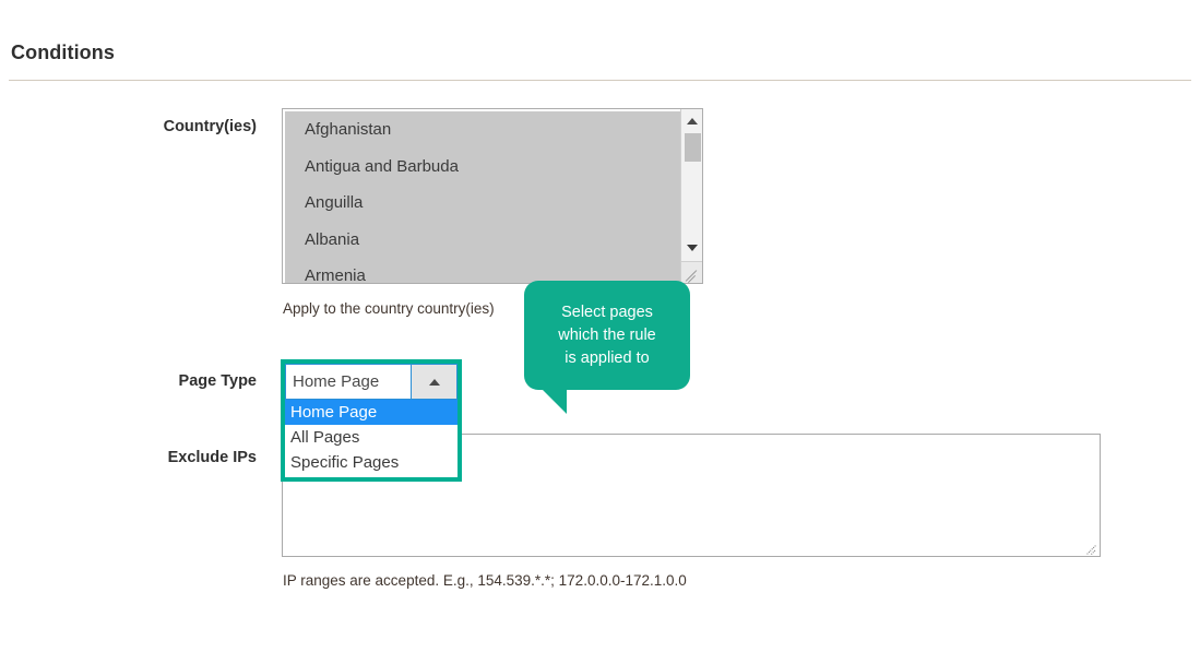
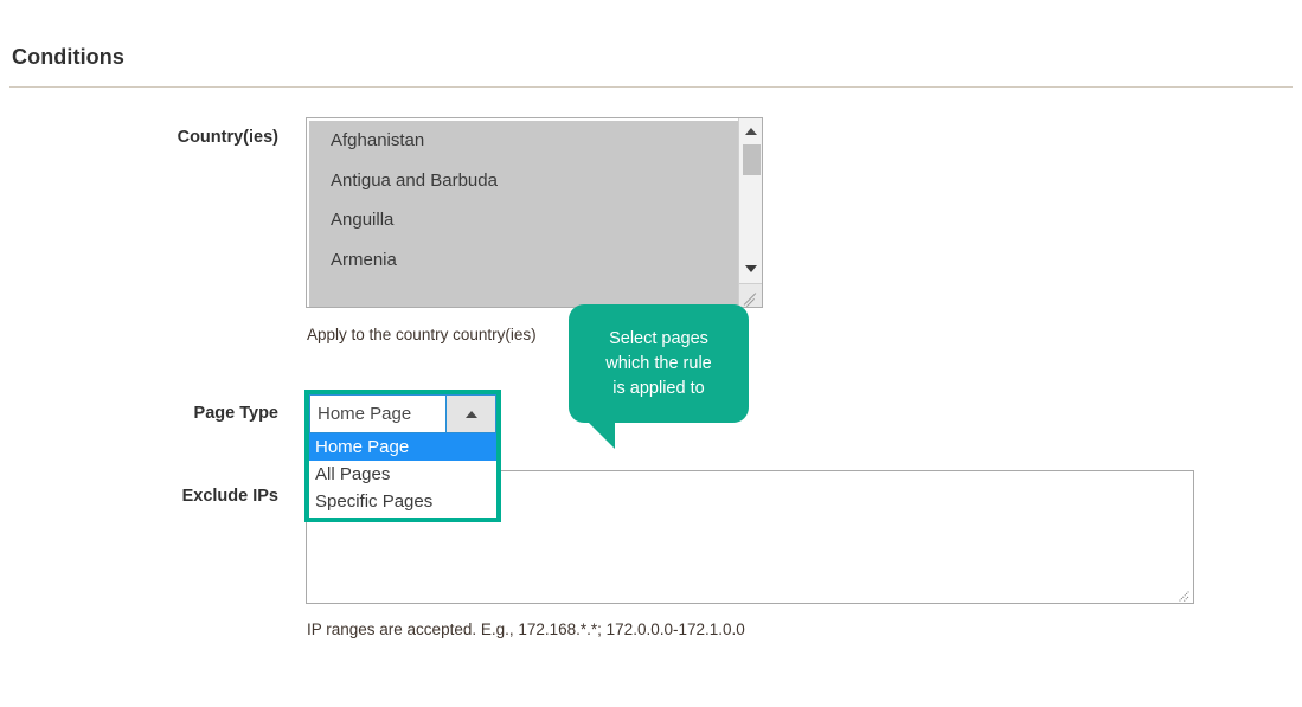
  Conditions
  Country(ies)
  Afghanistan
  Antigua and Barbuda
  Anguilla
- Albania
  Armenia
  Apply to the country country(ies)
  Page Type
  Exclude IPs
- IP ranges are accepted. E.g., 154.539.*.*; 172.0.0.0-172.1.0.0
+ IP ranges are accepted. E.g., 172.168.*.*; 172.0.0.0-172.1.0.0
  Home Page
  Home Page
  All Pages
  Specific Pages
  Select pages
  which the rule
  is applied to
